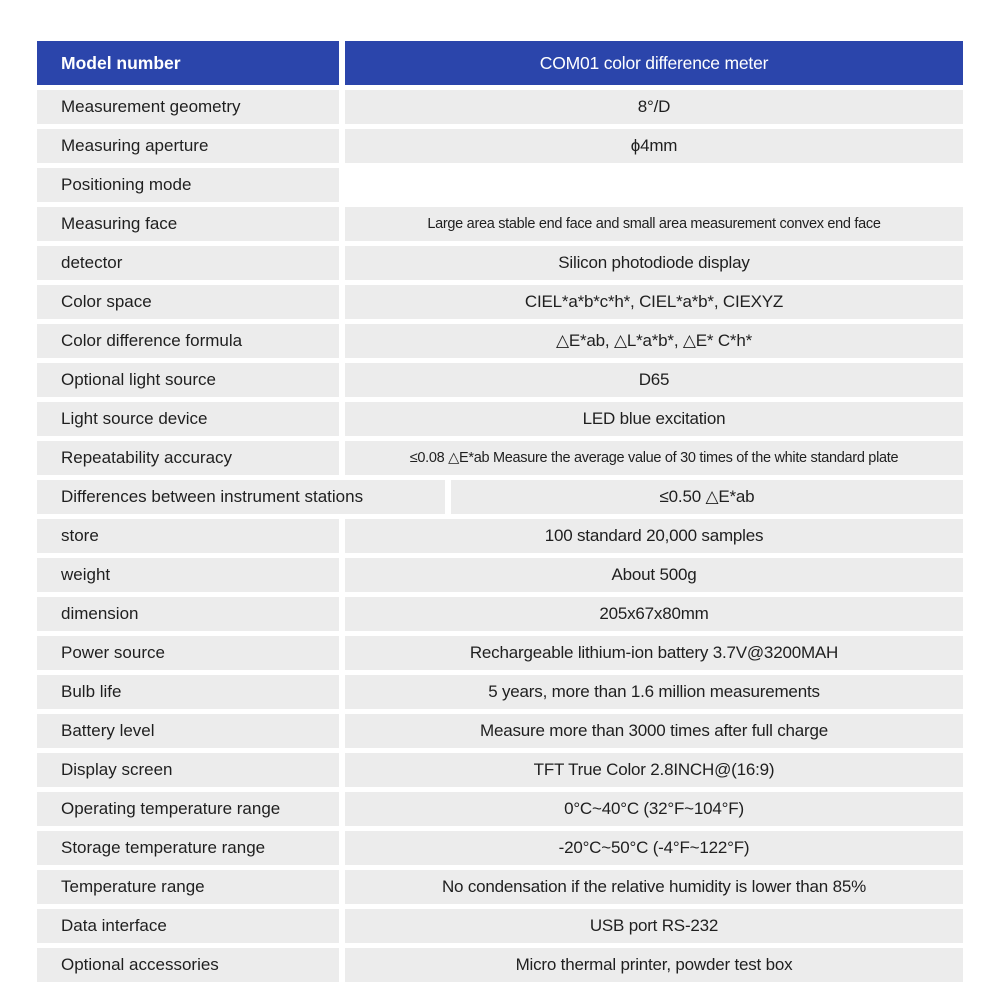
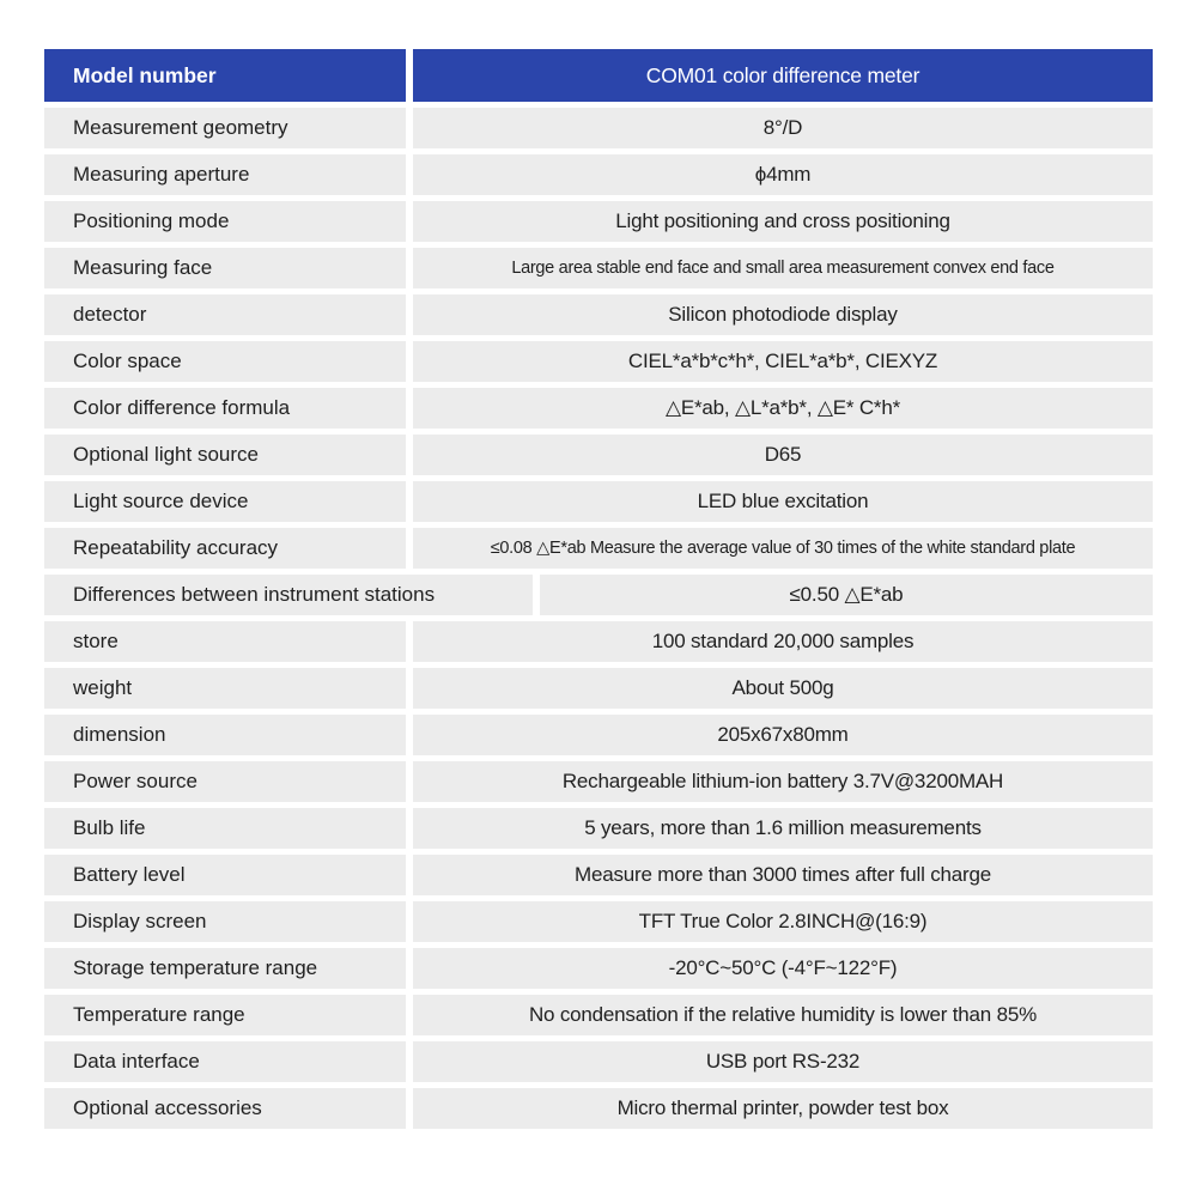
  Model number
  COM01 color difference meter
  Measurement geometry
  8°/D
  Measuring aperture
  ϕ4mm
  Positioning mode
+ Light positioning and cross positioning
  Measuring face
  Large area stable end face and small area measurement convex end face
  detector
  Silicon photodiode display
  Color space
  CIEL*a*b*c*h*, CIEL*a*b*, CIEXYZ
  Color difference formula
  △E*ab, △L*a*b*, △E* C*h*
  Optional light source
  D65
  Light source device
  LED blue excitation
  Repeatability accuracy
  ≤0.08 △E*ab Measure the average value of 30 times of the white standard plate
  Differences between instrument stations
  ≤0.50 △E*ab
  store
  100 standard 20,000 samples
  weight
  About 500g
  dimension
  205x67x80mm
  Power source
  Rechargeable lithium-ion battery 3.7V@3200MAH
  Bulb life
  5 years, more than 1.6 million measurements
  Battery level
  Measure more than 3000 times after full charge
  Display screen
  TFT True Color 2.8INCH@(16:9)
- Operating temperature range
- 0°C~40°C (32°F~104°F)
  Storage temperature range
  -20°C~50°C (-4°F~122°F)
  Temperature range
  No condensation if the relative humidity is lower than 85%
  Data interface
  USB port RS-232
  Optional accessories
  Micro thermal printer, powder test box
